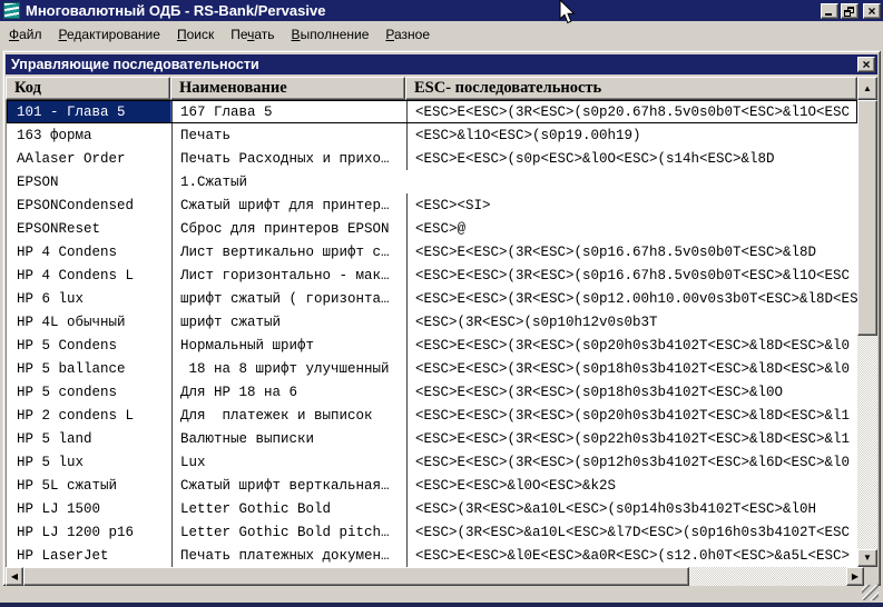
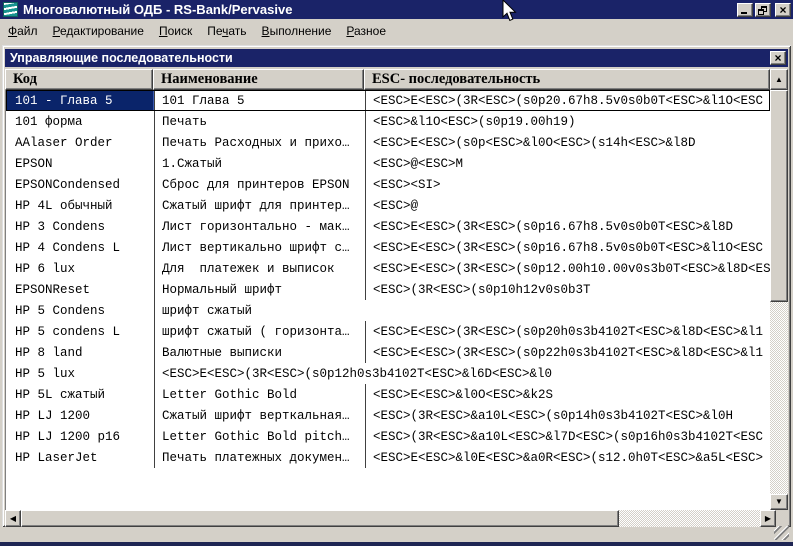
  Многовалютный ОДБ - RS-Bank/Pervasive
  ×
  Файл
  Редактирование
  Поиск
  Печать
  Выполнение
  Разное
  Управляющие последовательности
  ×
  Код
  Наименование
  ESC- последовательность
  ▲
  101 - Глава 5
- 167 Глава 5
+ 101 Глава 5
  <ESC>E<ESC>(3R<ESC>(s0p20.67h8.5v0s0b0T<ESC>&l1O<ESC
- 163 форма
+ 101 форма
  Печать
  <ESC>&l1O<ESC>(s0p19.00h19)
  AAlaser Order
  Печать Расходных и прихо…
  <ESC>E<ESC>(s0p<ESC>&l0O<ESC>(s14h<ESC>&l8D
  EPSON
  1.Сжатый
+ <ESC>@<ESC>M
  EPSONCondensed
- Сжатый шрифт для принтер…
+ Сброс для принтеров EPSON
  <ESC><SI>
- EPSONReset
+ HP 4L обычный
- Сброс для принтеров EPSON
+ Сжатый шрифт для принтер…
  <ESC>@
- HP 4 Condens
+ HP 3 Condens
- Лист вертикально шрифт с…
+ Лист горизонтально - мак…
  <ESC>E<ESC>(3R<ESC>(s0p16.67h8.5v0s0b0T<ESC>&l8D
  HP 4 Condens L
- Лист горизонтально - мак…
+ Лист вертикально шрифт с…
  <ESC>E<ESC>(3R<ESC>(s0p16.67h8.5v0s0b0T<ESC>&l1O<ESC
  HP 6 lux
- шрифт сжатый ( горизонта…
+ Для платежек и выписок
  <ESC>E<ESC>(3R<ESC>(s0p12.00h10.00v0s3b0T<ESC>&l8D<ES
- HP 4L обычный
+ EPSONReset
- шрифт сжатый
+ Нормальный шрифт
  <ESC>(3R<ESC>(s0p10h12v0s0b3T
  HP 5 Condens
- Нормальный шрифт
+ шрифт сжатый
- <ESC>E<ESC>(3R<ESC>(s0p20h0s3b4102T<ESC>&l8D<ESC>&l0
- HP 5 ballance
- 18 на 8 шрифт улучшенный
- <ESC>E<ESC>(3R<ESC>(s0p18h0s3b4102T<ESC>&l8D<ESC>&l0
- HP 5 condens
- Для HP 18 на 6
- <ESC>E<ESC>(3R<ESC>(s0p18h0s3b4102T<ESC>&l0O
- HP 2 condens L
+ HP 5 condens L
- Для платежек и выписок
+ шрифт сжатый ( горизонта…
  <ESC>E<ESC>(3R<ESC>(s0p20h0s3b4102T<ESC>&l8D<ESC>&l1
- HP 5 land
+ HP 8 land
  Валютные выписки
  <ESC>E<ESC>(3R<ESC>(s0p22h0s3b4102T<ESC>&l8D<ESC>&l1
  HP 5 lux
- Lux
  <ESC>E<ESC>(3R<ESC>(s0p12h0s3b4102T<ESC>&l6D<ESC>&l0
  HP 5L сжатый
- Сжатый шрифт верткальная…
+ Letter Gothic Bold
  <ESC>E<ESC>&l0O<ESC>&k2S
- HP LJ 1500
+ HP LJ 1200
- Letter Gothic Bold
+ Сжатый шрифт верткальная…
  <ESC>(3R<ESC>&a10L<ESC>(s0p14h0s3b4102T<ESC>&l0H
  HP LJ 1200 p16
  Letter Gothic Bold pitch…
  <ESC>(3R<ESC>&a10L<ESC>&l7D<ESC>(s0p16h0s3b4102T<ESC
  HP LaserJet
  Печать платежных докумен…
  <ESC>E<ESC>&l0E<ESC>&a0R<ESC>(s12.0h0T<ESC>&a5L<ESC>
  ▼
  ◀
  ▶
